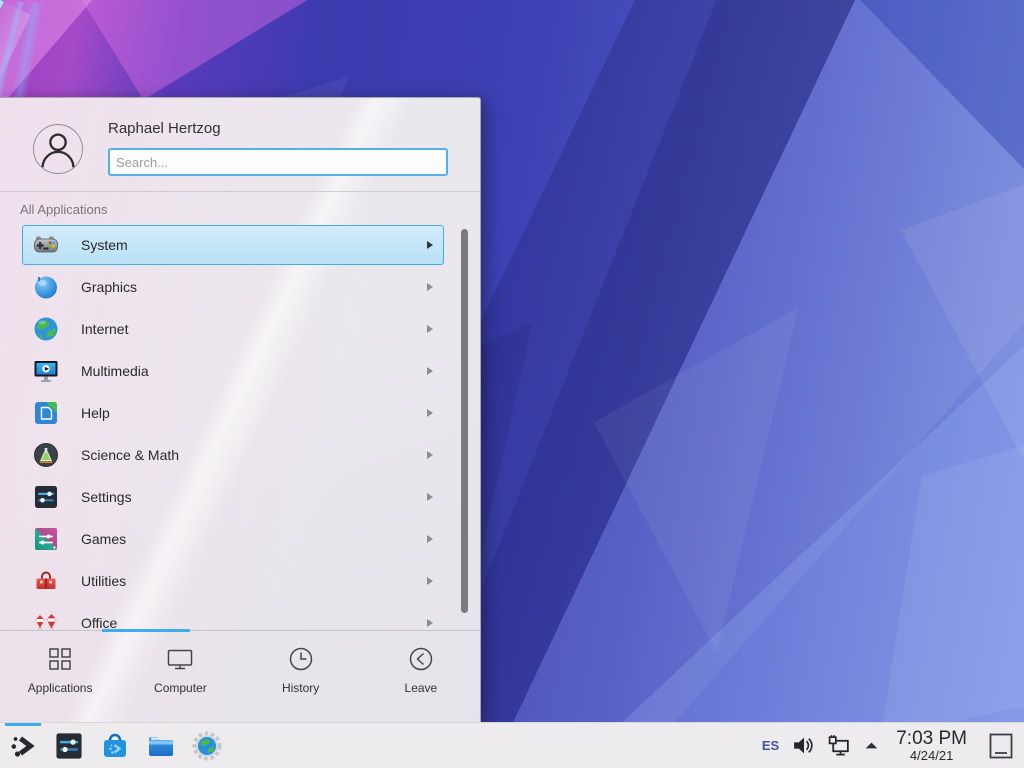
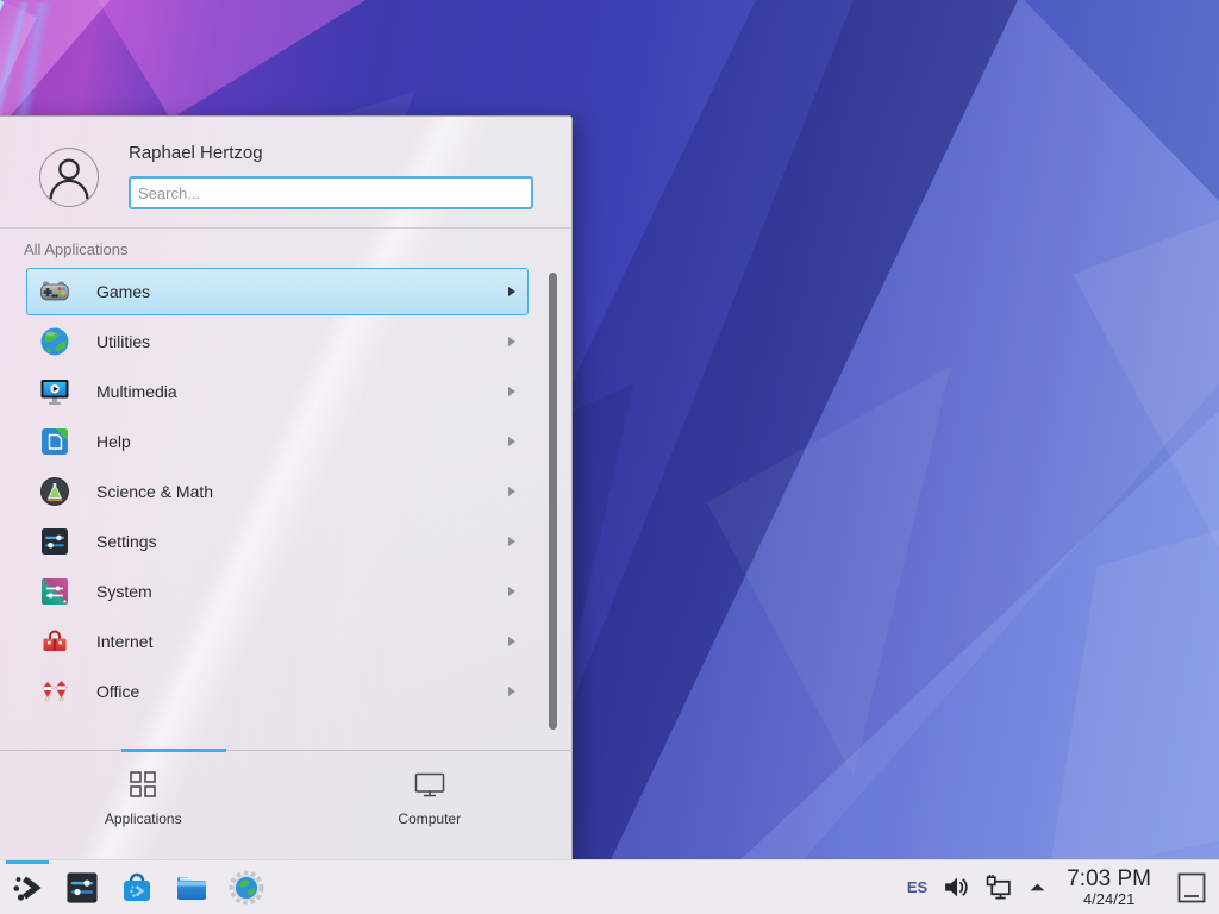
  Raphael Hertzog
  Search...
  All Applications
- System
+ Games
- Graphics
- Internet
+ Utilities
  Multimedia
  Help
  Science & Math
  Settings
- Games
+ System
- Utilities
+ Internet
  Office
  Applications
  Computer
- History
- Leave
  ES
  7:03 PM
  4/24/21
